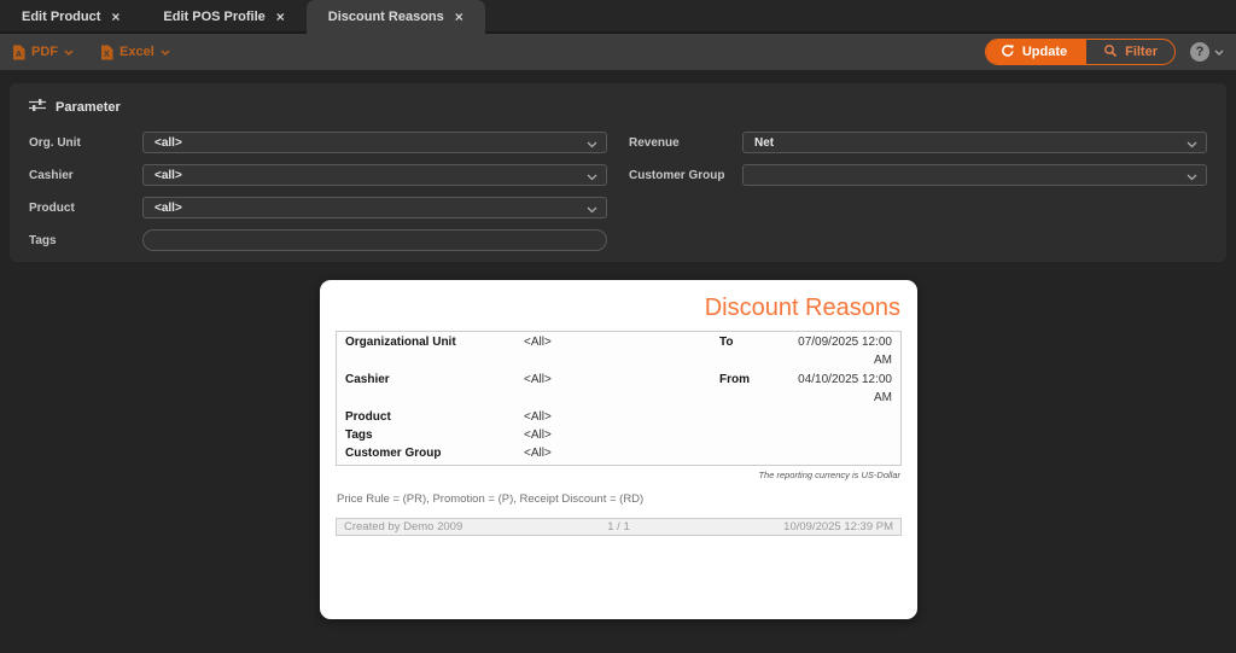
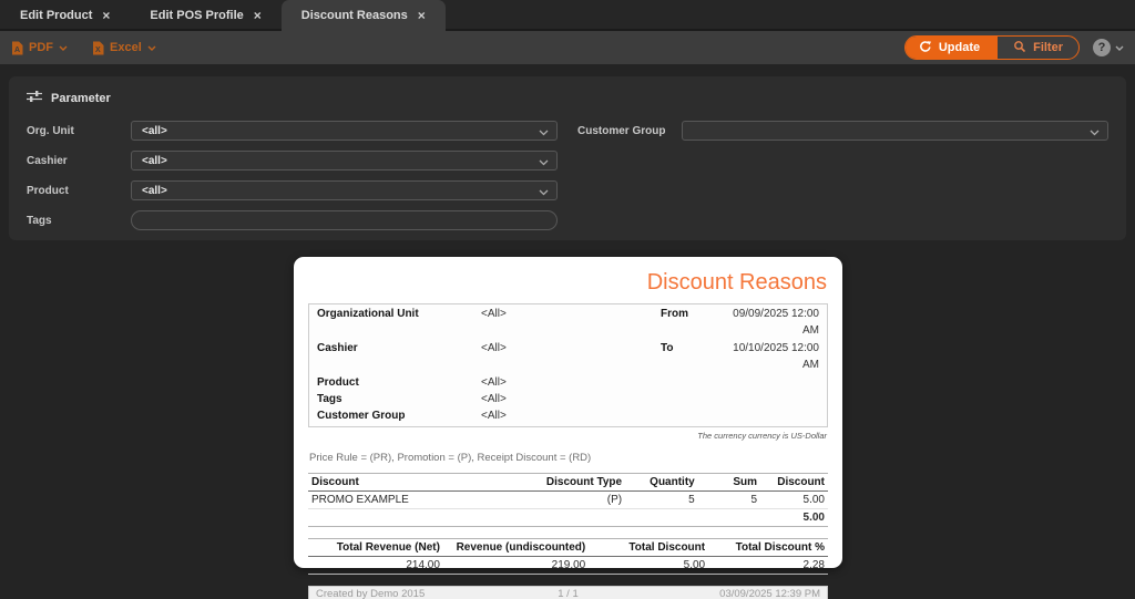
  Edit Product
  ×
  Edit POS Profile
  ×
  Discount Reasons
  ×
  PDF
  Excel
  Update
  Filter
  ?
  Parameter
  Org. Unit
  <all>
  Cashier
  <all>
  Product
  <all>
  Tags
- Revenue
- Net
  Customer Group
  Discount Reasons
  Organizational Unit
  <All>
- To
+ From
- 07/09/2025 12:00 AM
+ 09/09/2025 12:00 AM
  Cashier
  <All>
- From
+ To
- 04/10/2025 12:00 AM
+ 10/10/2025 12:00 AM
  Product
  <All>
  Tags
  <All>
  Customer Group
  <All>
- The reporting currency is US-Dollar
+ The currency currency is US-Dollar
  Price Rule = (PR), Promotion = (P), Receipt Discount = (RD)
+ Discount	Discount Type	Quantity	Sum	Discount
+ PROMO EXAMPLE	(P)	5	5	5.00
+ 				5.00
+ Total Revenue (Net)	Revenue (undiscounted)	Total Discount	Total Discount %
+ 214.00	219.00	5.00	2.28
- Created by Demo 2009
+ Created by Demo 2015
  1 / 1
- 10/09/2025 12:39 PM
+ 03/09/2025 12:39 PM
